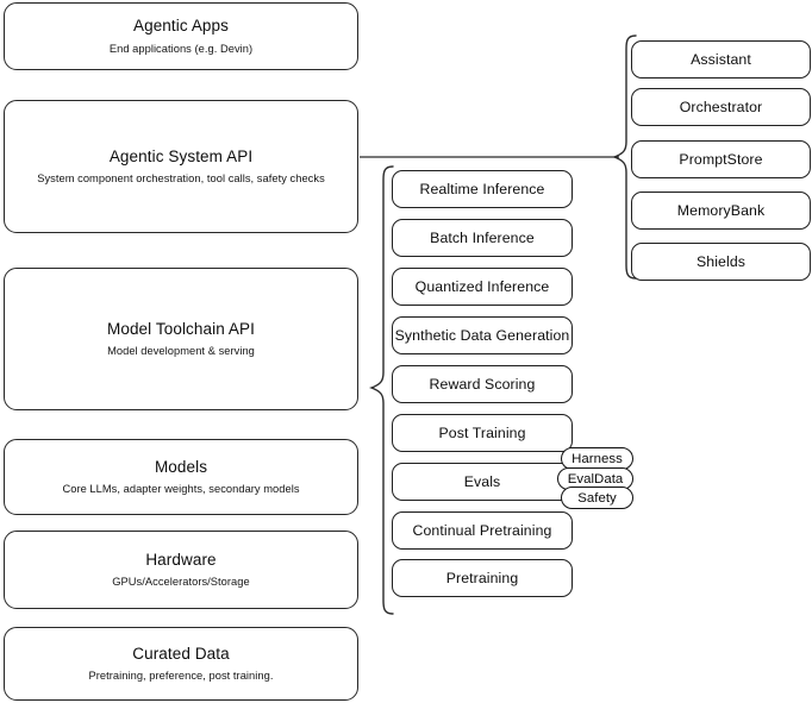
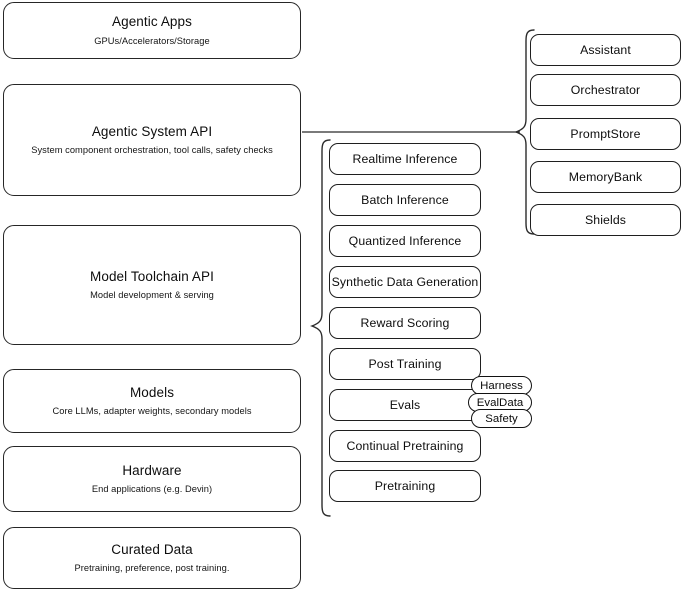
  Agentic Apps
- End applications (e.g. Devin)
+ GPUs/Accelerators/Storage
  Agentic System API
  System component orchestration, tool calls, safety checks
  Model Toolchain API
  Model development & serving
  Models
  Core LLMs, adapter weights, secondary models
  Hardware
- GPUs/Accelerators/Storage
+ End applications (e.g. Devin)
  Curated Data
  Pretraining, preference, post training.
  Realtime Inference
  Batch Inference
  Quantized Inference
  Synthetic Data Generation
  Reward Scoring
  Post Training
  Evals
  Continual Pretraining
  Pretraining
  Harness
  EvalData
  Safety
  Assistant
  Orchestrator
  PromptStore
  MemoryBank
  Shields
